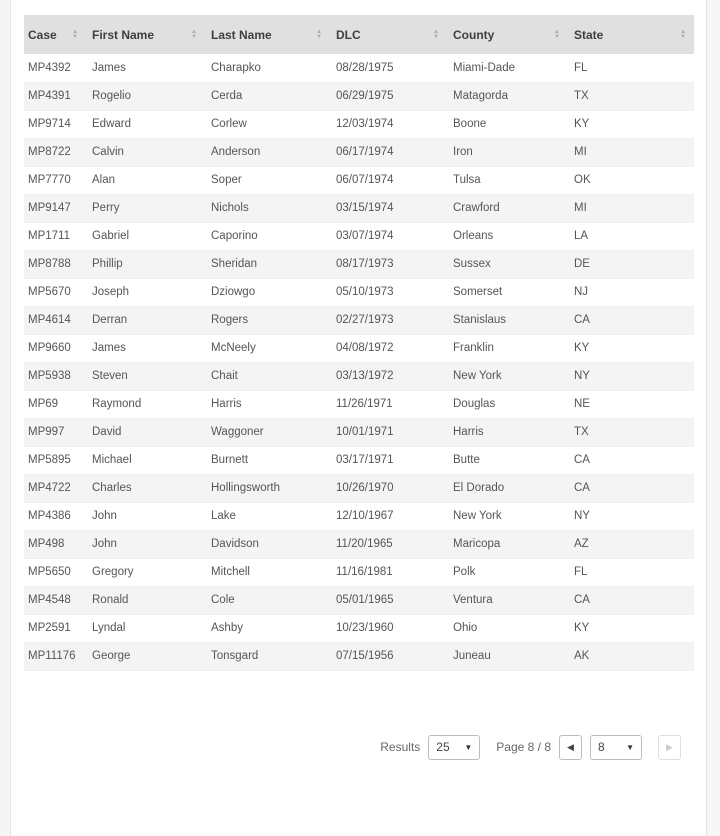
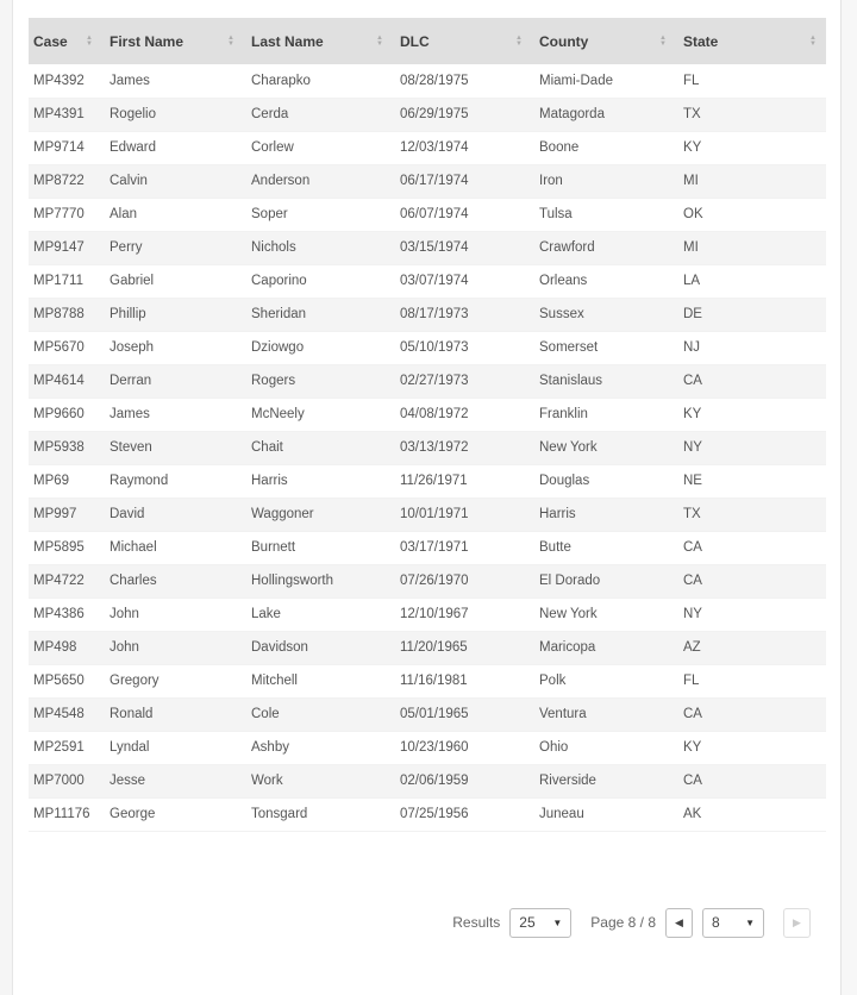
  Case	First Name	Last Name	DLC	County	State
  MP4392	James	Charapko	08/28/1975	Miami-Dade	FL
  MP4391	Rogelio	Cerda	06/29/1975	Matagorda	TX
  MP9714	Edward	Corlew	12/03/1974	Boone	KY
  MP8722	Calvin	Anderson	06/17/1974	Iron	MI
  MP7770	Alan	Soper	06/07/1974	Tulsa	OK
  MP9147	Perry	Nichols	03/15/1974	Crawford	MI
  MP1711	Gabriel	Caporino	03/07/1974	Orleans	LA
  MP8788	Phillip	Sheridan	08/17/1973	Sussex	DE
  MP5670	Joseph	Dziowgo	05/10/1973	Somerset	NJ
  MP4614	Derran	Rogers	02/27/1973	Stanislaus	CA
  MP9660	James	McNeely	04/08/1972	Franklin	KY
  MP5938	Steven	Chait	03/13/1972	New York	NY
  MP69	Raymond	Harris	11/26/1971	Douglas	NE
  MP997	David	Waggoner	10/01/1971	Harris	TX
  MP5895	Michael	Burnett	03/17/1971	Butte	CA
- MP4722	Charles	Hollingsworth	10/26/1970	El Dorado	CA
+ MP4722	Charles	Hollingsworth	07/26/1970	El Dorado	CA
  MP4386	John	Lake	12/10/1967	New York	NY
  MP498	John	Davidson	11/20/1965	Maricopa	AZ
  MP5650	Gregory	Mitchell	11/16/1981	Polk	FL
  MP4548	Ronald	Cole	05/01/1965	Ventura	CA
  MP2591	Lyndal	Ashby	10/23/1960	Ohio	KY
+ MP7000	Jesse	Work	02/06/1959	Riverside	CA
- MP11176	George	Tonsgard	07/15/1956	Juneau	AK
+ MP11176	George	Tonsgard	07/25/1956	Juneau	AK
  Results
  25
  ▼
  Page 8 / 8
  ◀
  8
  ▼
  ▶
